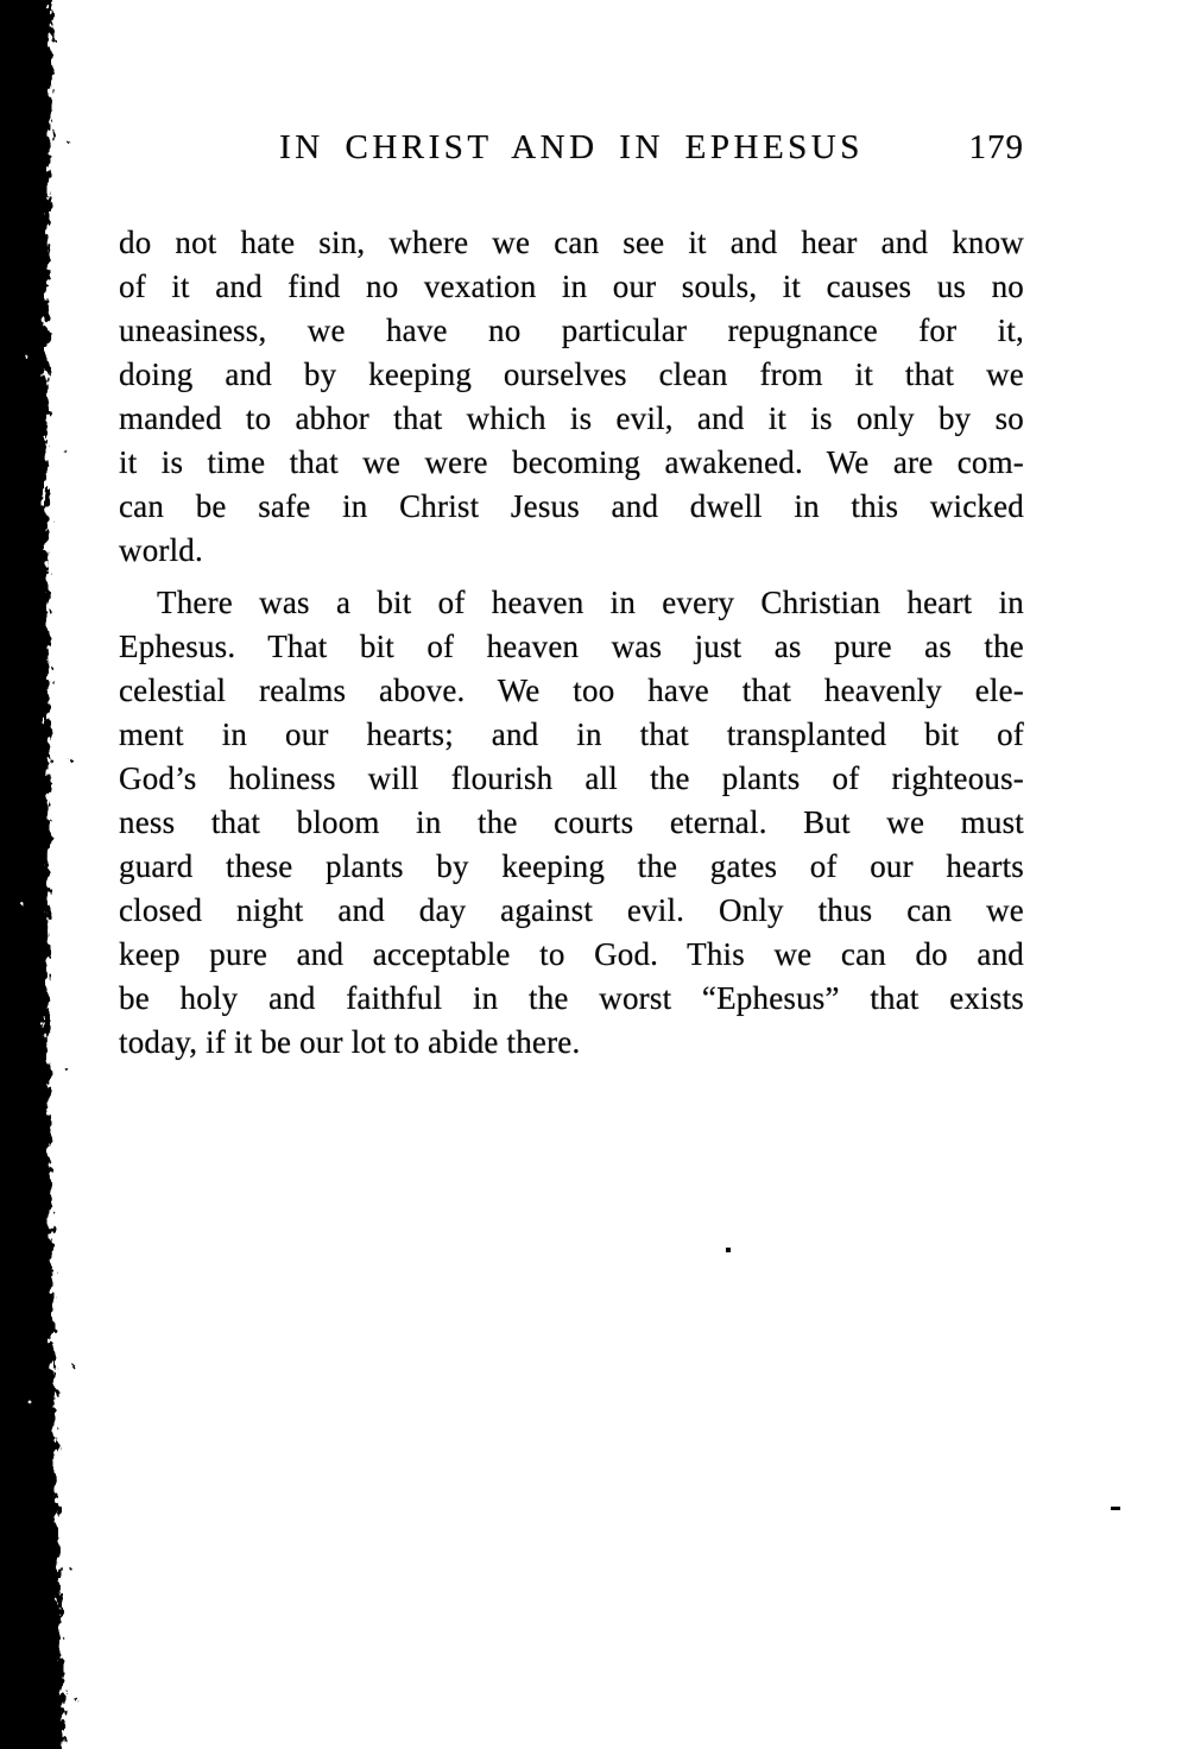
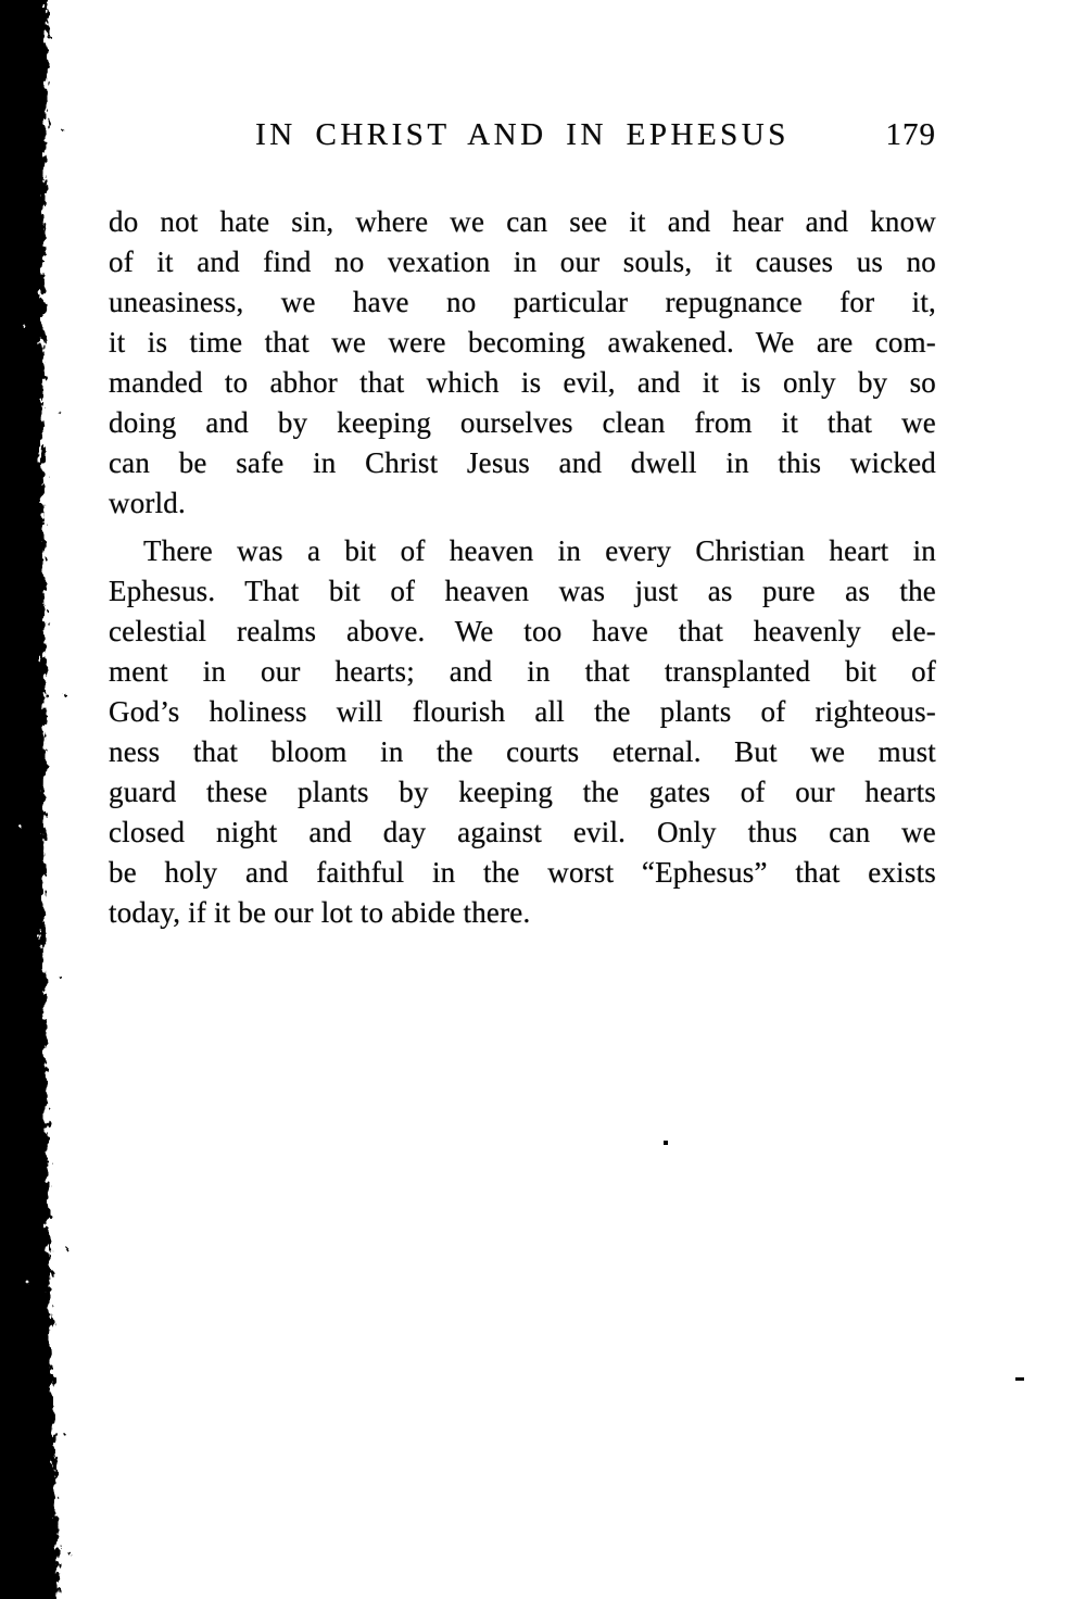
  IN CHRIST AND IN EPHESUS
  179
  do not hate sin, where we can see it and hear and know
  of it and find no vexation in our souls, it causes us no
  uneasiness, we have no particular repugnance for it,
- doing and by keeping ourselves clean from it that we
+ it is time that we were becoming awakened. We are com-
  manded to abhor that which is evil, and it is only by so
- it is time that we were becoming awakened. We are com-
+ doing and by keeping ourselves clean from it that we
  can be safe in Christ Jesus and dwell in this wicked
  world.
  There was a bit of heaven in every Christian heart in
  Ephesus. That bit of heaven was just as pure as the
  celestial realms above. We too have that heavenly ele-
  ment in our hearts; and in that transplanted bit of
  God’s holiness will flourish all the plants of righteous-
  ness that bloom in the courts eternal. But we must
  guard these plants by keeping the gates of our hearts
  closed night and day against evil. Only thus can we
- keep pure and acceptable to God. This we can do and
  be holy and faithful in the worst “Ephesus” that exists
  today, if it be our lot to abide there.
